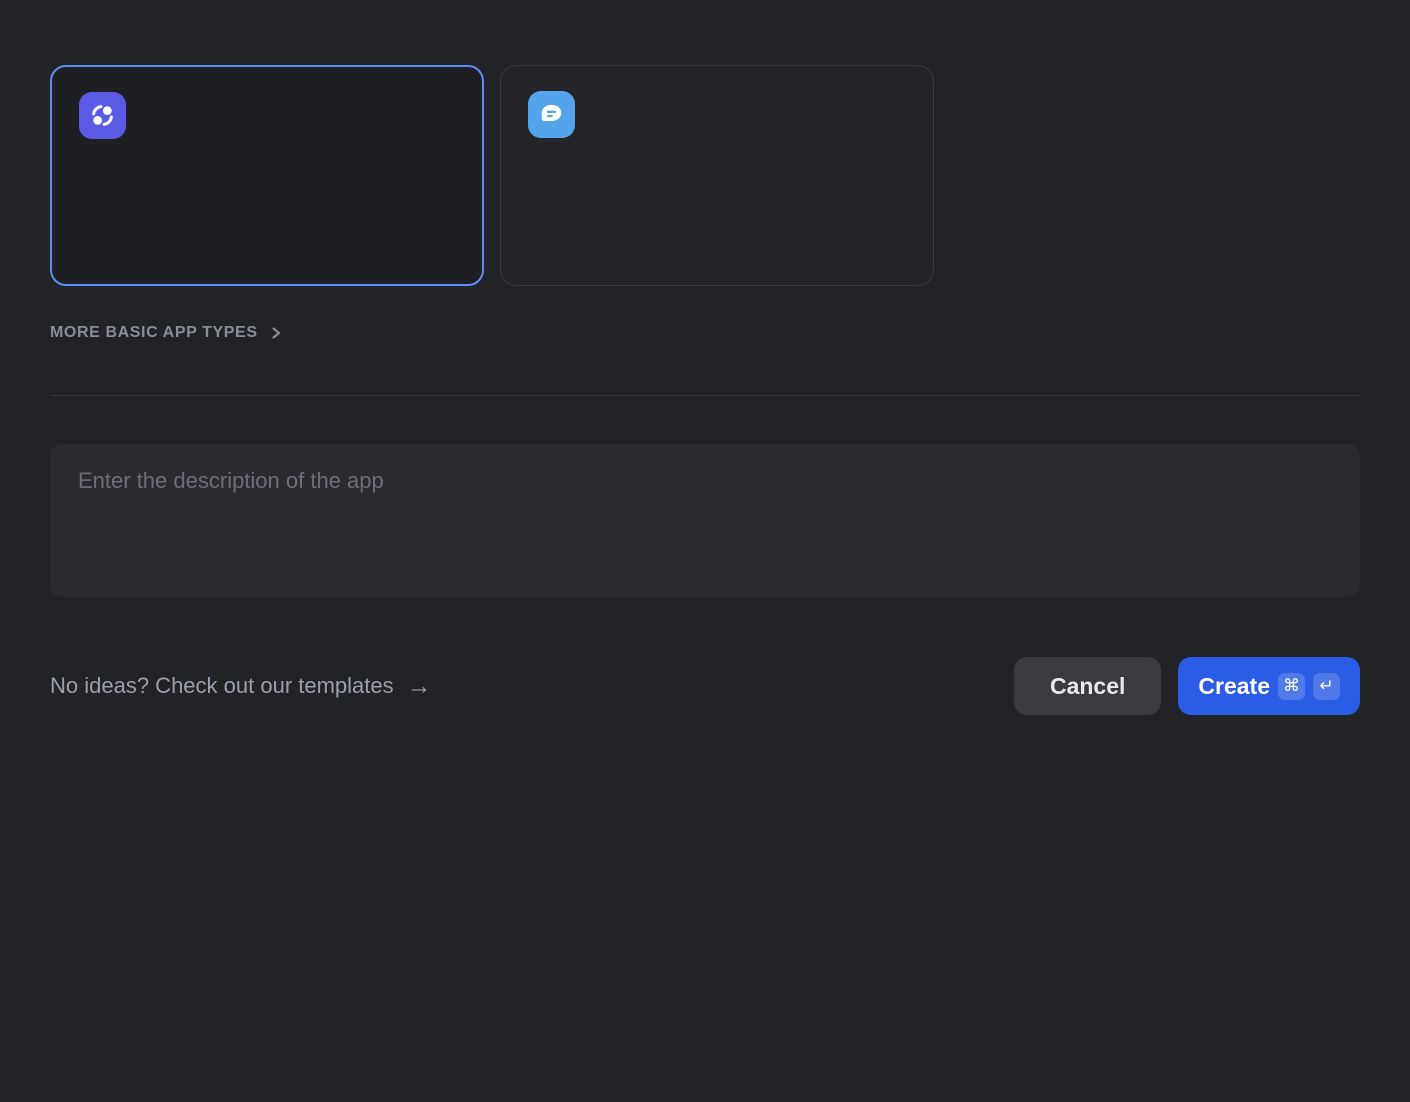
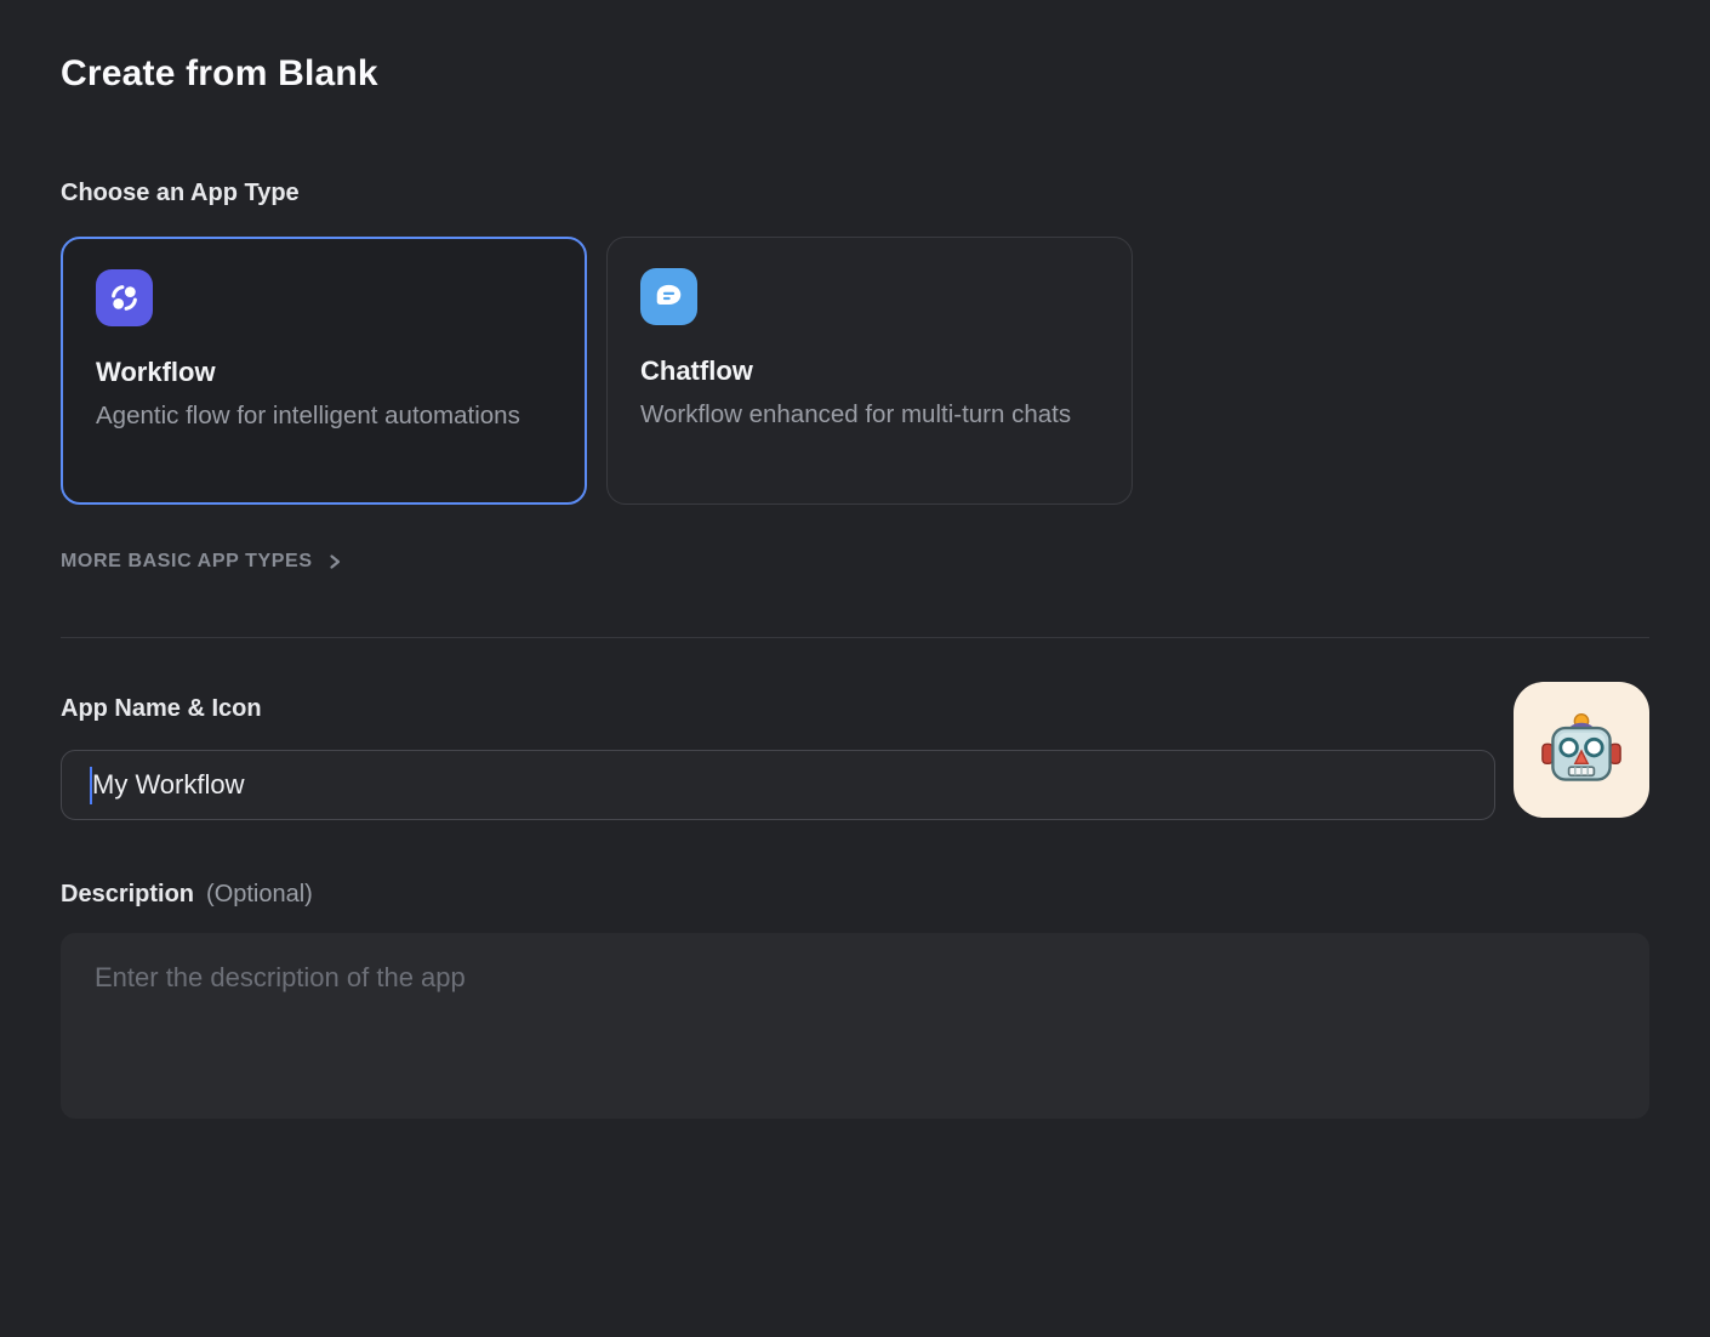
+ Create from Blank
+ Choose an App Type
+ Workflow
+ Agentic flow for intelligent automations
+ Chatflow
+ Workflow enhanced for multi-turn chats
  MORE BASIC APP TYPES
+ App Name & Icon
+ My Workflow
+ Description
+ (Optional)
  Enter the description of the app
- No ideas? Check out our templates
- →
- Cancel
- Create
- ⌘
- ↵
